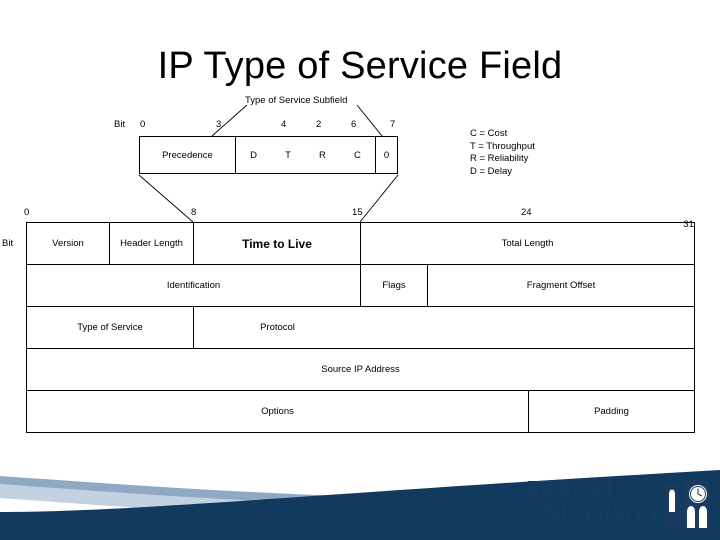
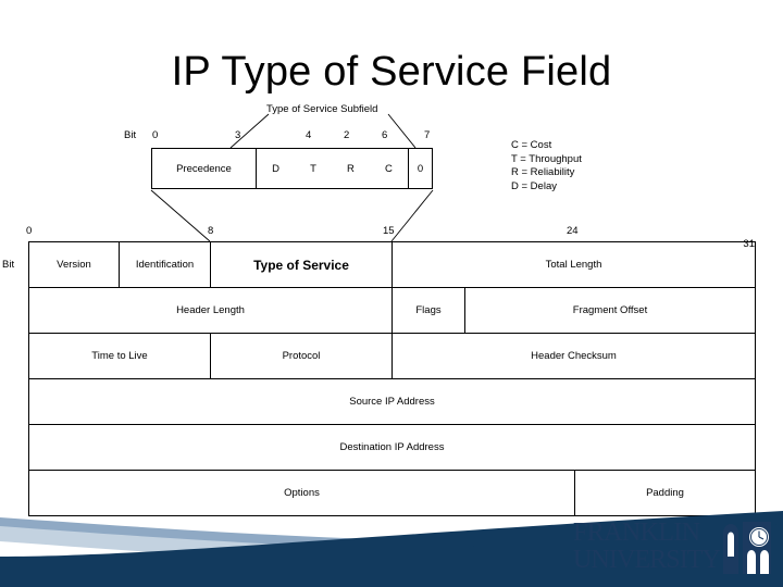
  IP Type of Service Field
  Type of Service Subfield
  Bit
  0
  3
  4
  2
  6
  7
  Precedence
  D
  T
  R
  C
  0
  C = Cost
  T = Throughput
  R = Reliability
  D = Delay
  Bit
  0
  8
  15
  24
  31
  Version
- Header Length
+ Identification
- Time to Live
+ Type of Service
  Total Length
- Identification
+ Header Length
  Flags
  Fragment Offset
- Type of Service
+ Time to Live
  Protocol
+ Header Checksum
  Source IP Address
+ Destination IP Address
  Options
  Padding
  FRANKLIN
